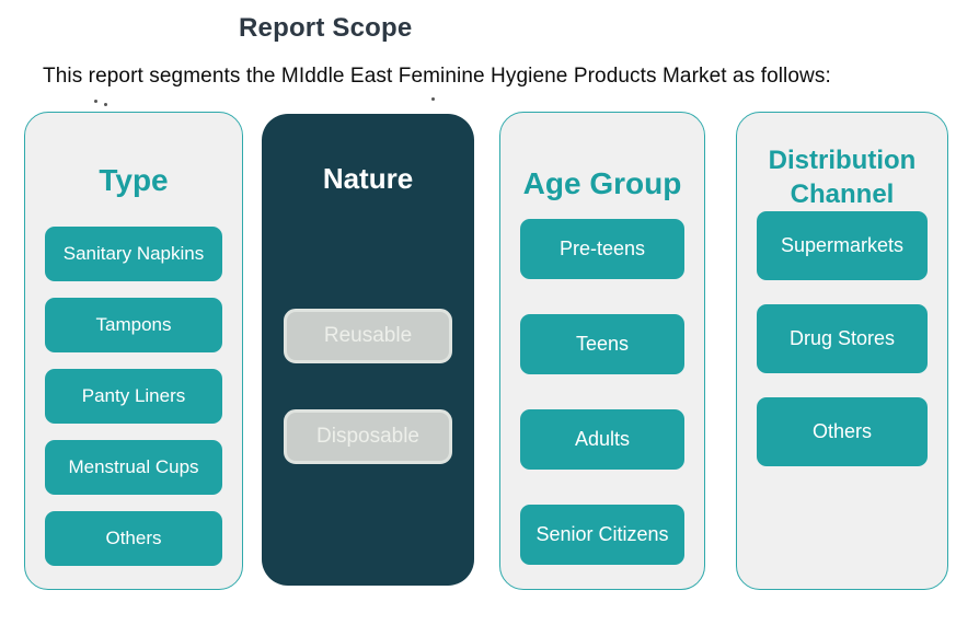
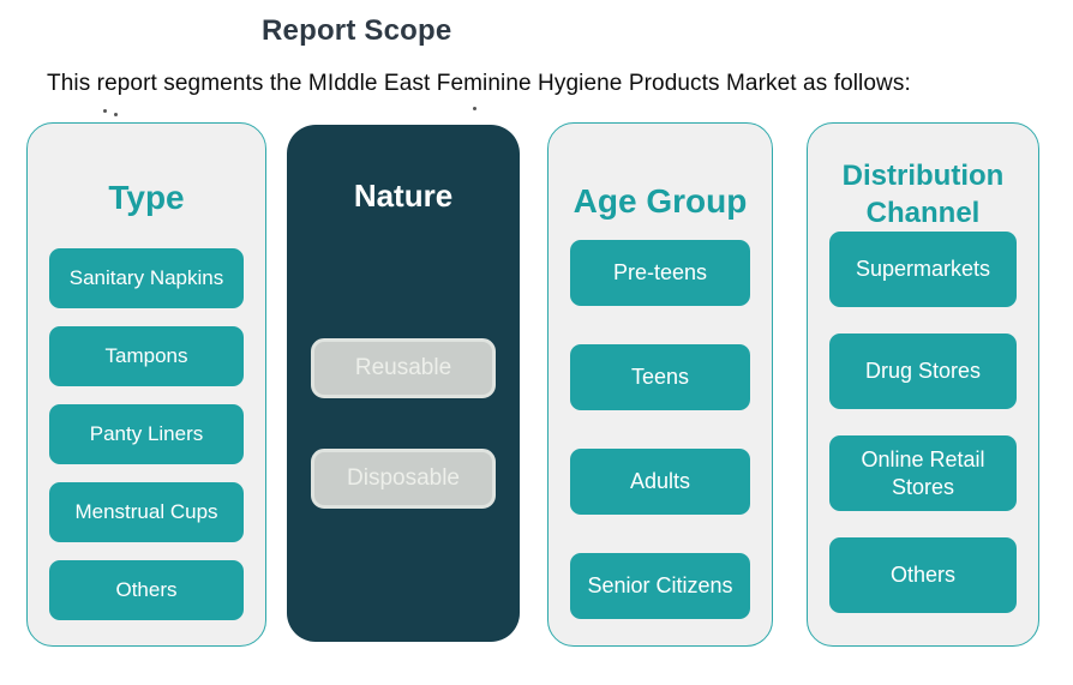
  Report Scope
  This report segments the MIddle East Feminine Hygiene Products Market as follows:
  Type
  Sanitary Napkins
  Tampons
  Panty Liners
  Menstrual Cups
  Others
  Nature
  Reusable
  Disposable
  Age Group
  Pre-teens
  Teens
  Adults
  Senior Citizens
  Distribution Channel
  Supermarkets
  Drug Stores
+ Online Retail Stores
  Others
